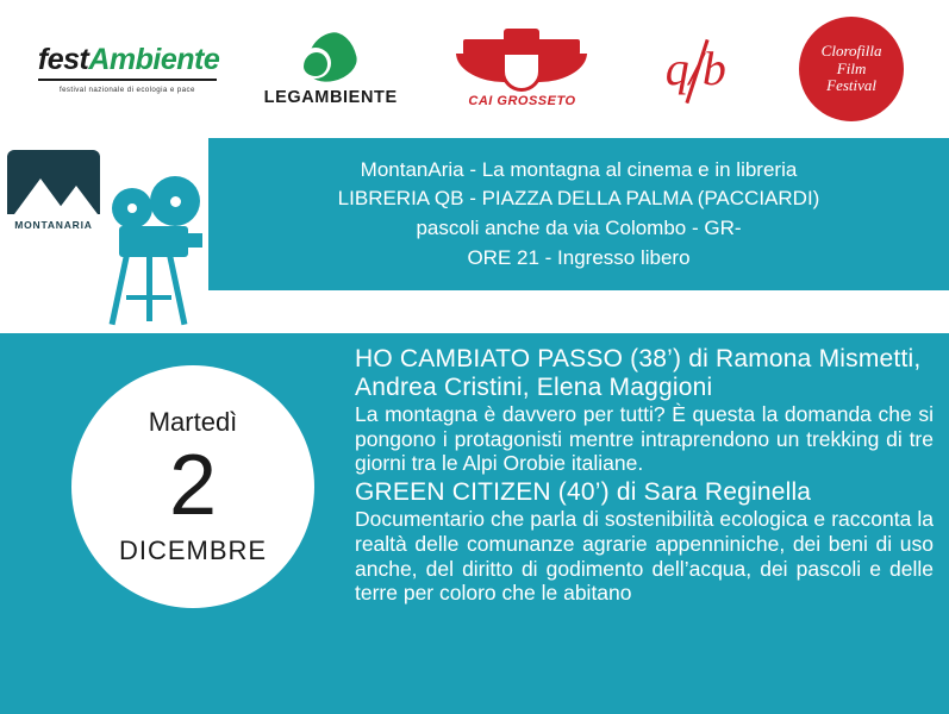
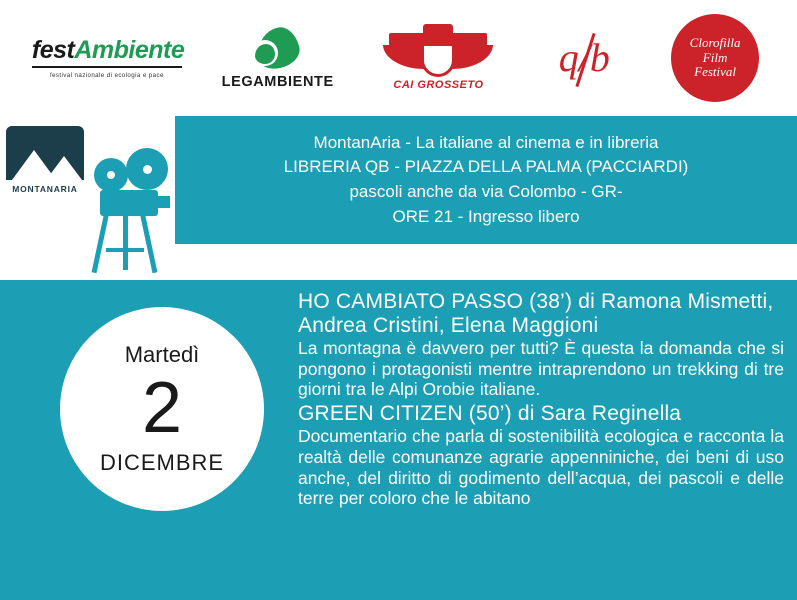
  festAmbiente
  LEGAMBIENTE
  CAI GROSSETO
  Clorofilla
  Film
  Festival
  MONTANARIA
- MontanAria - La montagna al cinema e in libreria
+ MontanAria - La italiane al cinema e in libreria
  LIBRERIA QB - PIAZZA DELLA PALMA (PACCIARDI)
  pascoli anche da via Colombo - GR-
  ORE 21 - Ingresso libero
  Martedì
  2
  DICEMBRE
  HO CAMBIATO PASSO (38’) di Ramona Mismetti, Andrea Cristini, Elena Maggioni
  La montagna è davvero per tutti? È questa la domanda che si pongono i protagonisti mentre intraprendono un trekking di tre giorni tra le Alpi Orobie italiane.
- GREEN CITIZEN (40’) di Sara Reginella
+ GREEN CITIZEN (50’) di Sara Reginella
  Documentario che parla di sostenibilità ecologica e racconta la realtà delle comunanze agrarie appenniniche, dei beni di uso anche, del diritto di godimento dell’acqua, dei pascoli e delle terre per coloro che le abitano
